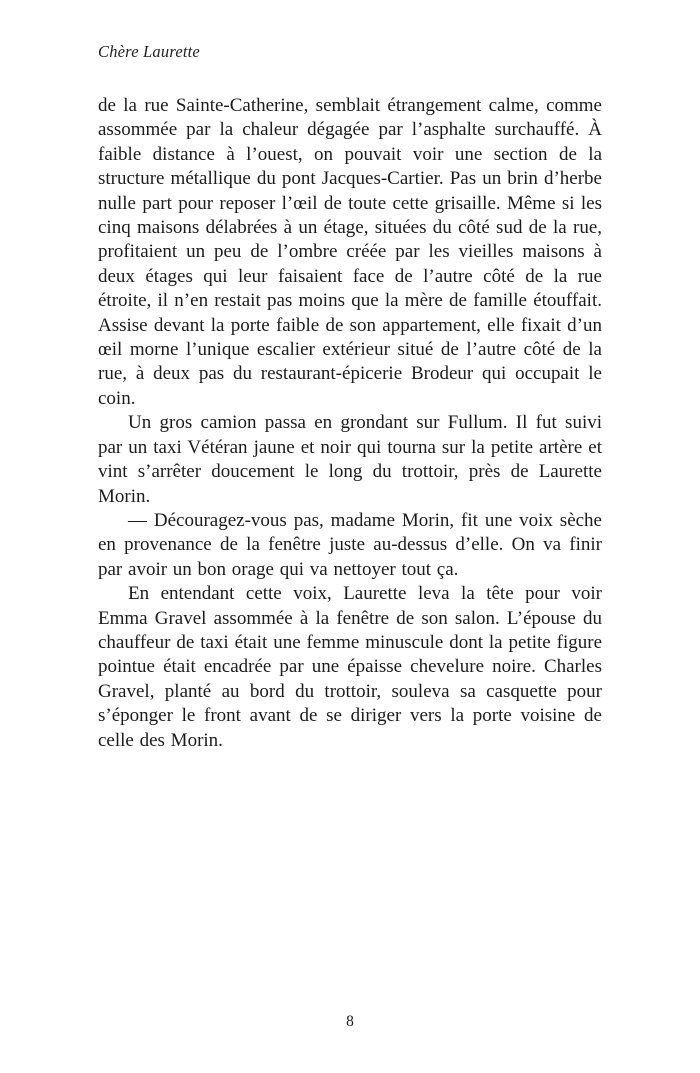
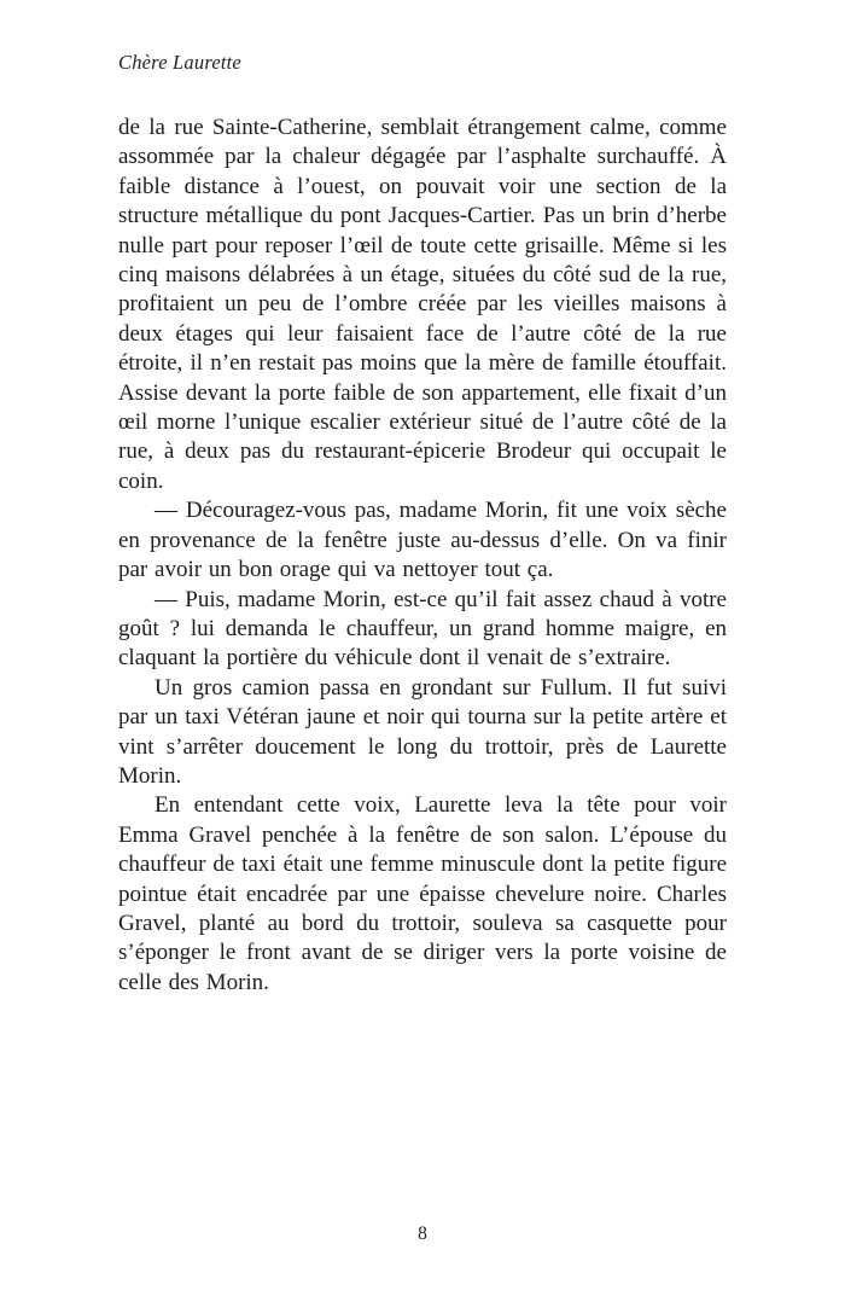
  Chère Laurette
  de la rue Sainte-Catherine, semblait étrangement calme, comme assommée par la chaleur dégagée par l’asphalte surchauffé. À faible distance à l’ouest, on pouvait voir une section de la structure métallique du pont Jacques-Cartier. Pas un brin d’herbe nulle part pour reposer l’œil de toute cette grisaille. Même si les cinq maisons délabrées à un étage, situées du côté sud de la rue, profitaient un peu de l’ombre créée par les vieilles maisons à deux étages qui leur faisaient face de l’autre côté de la rue étroite, il n’en restait pas moins que la mère de famille étouffait. Assise devant la porte faible de son appartement, elle fixait d’un œil morne l’unique escalier extérieur situé de l’autre côté de la rue, à deux pas du restaurant-épicerie Brodeur qui occupait le coin.
- Un gros camion passa en grondant sur Fullum. Il fut suivi par un taxi Vétéran jaune et noir qui tourna sur la petite artère et vint s’arrêter doucement le long du trottoir, près de Laurette Morin.
+ — Découragez-vous pas, madame Morin, fit une voix sèche en provenance de la fenêtre juste au-dessus d’elle. On va finir par avoir un bon orage qui va nettoyer tout ça.
+ — Puis, madame Morin, est-ce qu’il fait assez chaud à votre goût ? lui demanda le chauffeur, un grand homme maigre, en claquant la portière du véhicule dont il venait de s’extraire.
- — Découragez-vous pas, madame Morin, fit une voix sèche en provenance de la fenêtre juste au-dessus d’elle. On va finir par avoir un bon orage qui va nettoyer tout ça.
+ Un gros camion passa en grondant sur Fullum. Il fut suivi par un taxi Vétéran jaune et noir qui tourna sur la petite artère et vint s’arrêter doucement le long du trottoir, près de Laurette Morin.
- En entendant cette voix, Laurette leva la tête pour voir Emma Gravel assommée à la fenêtre de son salon. L’épouse du chauffeur de taxi était une femme minuscule dont la petite figure pointue était encadrée par une épaisse chevelure noire. Charles Gravel, planté au bord du trottoir, souleva sa casquette pour s’éponger le front avant de se diriger vers la porte voisine de celle des Morin.
+ En entendant cette voix, Laurette leva la tête pour voir Emma Gravel penchée à la fenêtre de son salon. L’épouse du chauffeur de taxi était une femme minuscule dont la petite figure pointue était encadrée par une épaisse chevelure noire. Charles Gravel, planté au bord du trottoir, souleva sa casquette pour s’éponger le front avant de se diriger vers la porte voisine de celle des Morin.
  8
